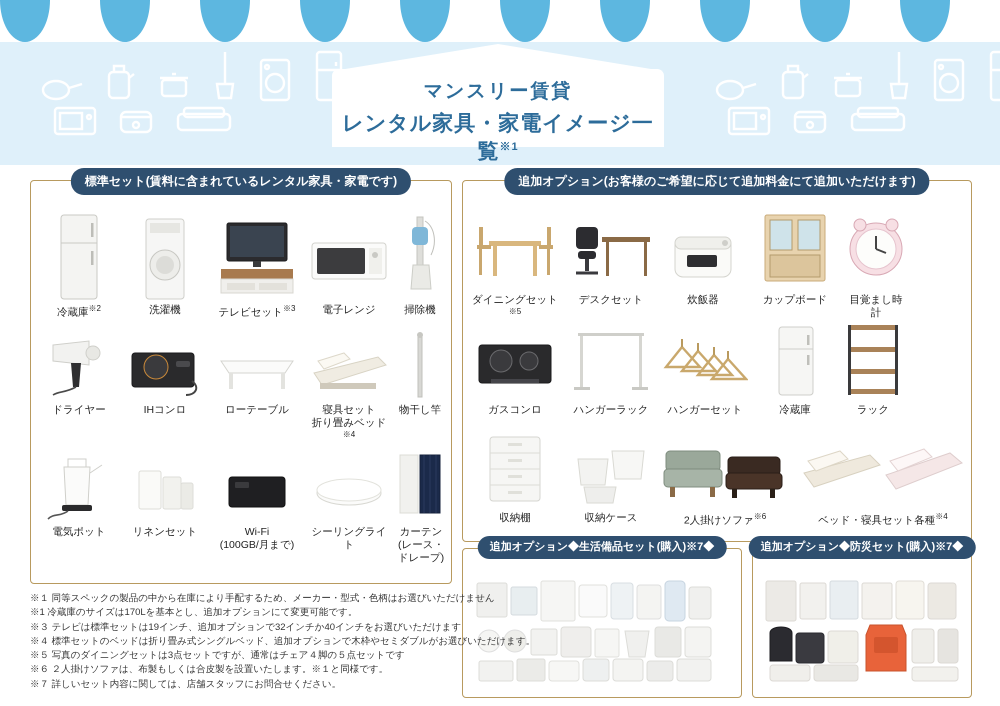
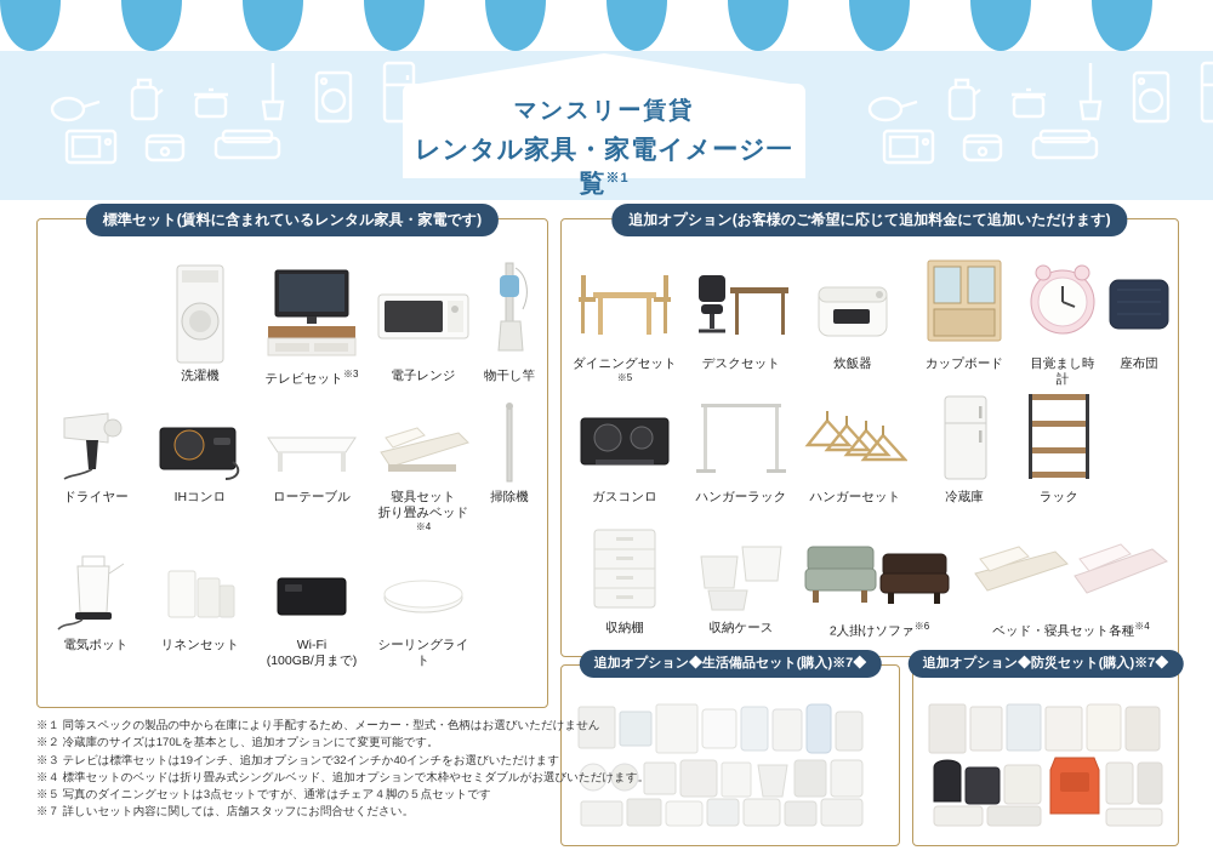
  マンスリー賃貸
  レンタル家具・家電イメージ一覧※1
  標準セット(賃料に含まれているレンタル家具・家電です)
- 冷蔵庫※2
  洗濯機
  テレビセット※3
  電子レンジ
- 掃除機
+ 物干し竿
  ドライヤー
  IHコンロ
  ローテーブル
  寝具セット
  折り畳みベッド※4
- 物干し竿
+ 掃除機
  電気ポット
  リネンセット
  Wi-Fi
  (100GB/月まで)
  シーリングライト
- カーテン
- (レース・ドレープ)
  追加オプション(お客様のご希望に応じて追加料金にて追加いただけます)
  ダイニングセット※5
  デスクセット
  炊飯器
  カップボード
  目覚まし時計
+ 座布団
  ガスコンロ
  ハンガーラック
  ハンガーセット
  冷蔵庫
  ラック
  収納棚
  収納ケース
  2人掛けソファ※6
  ベッド・寝具セット各種※4
  追加オプション◆生活備品セット(購入)※7◆
  追加オプション◆防災セット(購入)※7◆
  ※１ 同等スペックの製品の中から在庫により手配するため、メーカー・型式・色柄はお選びいただけません
- ※1 冷蔵庫のサイズは170Lを基本とし、追加オプションにて変更可能です。
+ ※２ 冷蔵庫のサイズは170Lを基本とし、追加オプションにて変更可能です。
  ※３ テレビは標準セットは19インチ、追加オプションで32インチか40インチをお選びいただけます
  ※４ 標準セットのベッドは折り畳み式シングルベッド、追加オプションで木枠やセミダブルがお選びいただけます。
  ※５ 写真のダイニングセットは3点セットですが、通常はチェア４脚の５点セットです
- ※６ ２人掛けソファは、布製もしくは合皮製を設置いたします。※１と同様です。
  ※７ 詳しいセット内容に関しては、店舗スタッフにお問合せください。
